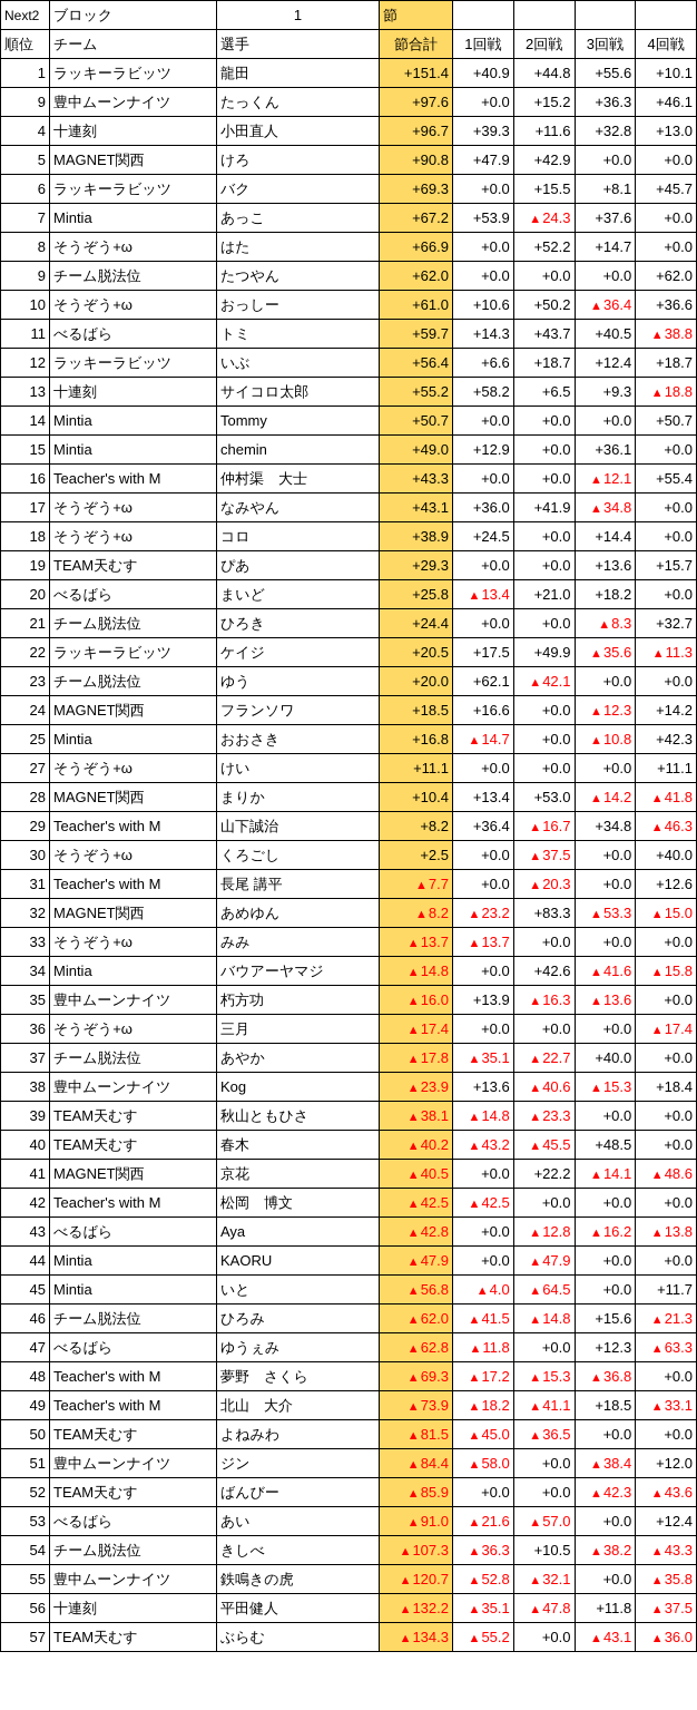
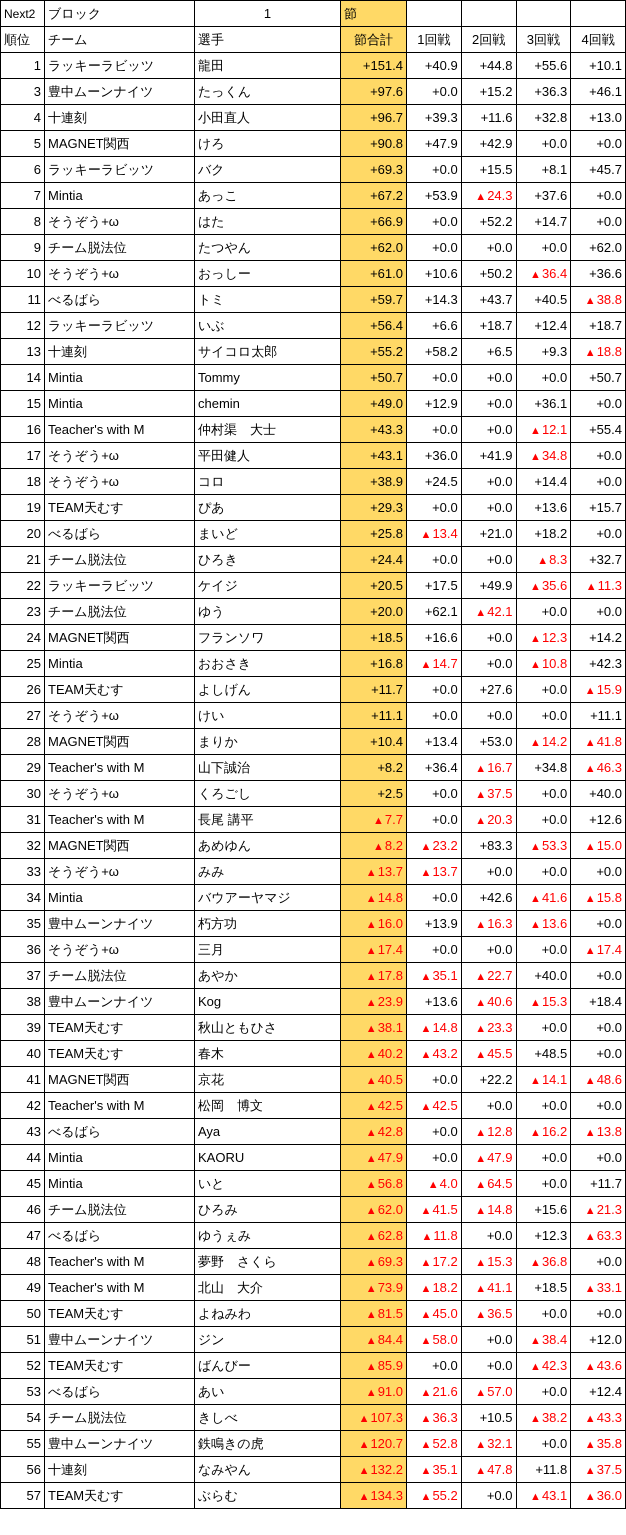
  Next2	ブロック	1	節
  順位	チーム	選手	節合計	1回戦	2回戦	3回戦	4回戦
  1	ラッキーラビッツ	龍田	+151.4	+40.9	+44.8	+55.6	+10.1
- 9	豊中ムーンナイツ	たっくん	+97.6	+0.0	+15.2	+36.3	+46.1
+ 3	豊中ムーンナイツ	たっくん	+97.6	+0.0	+15.2	+36.3	+46.1
  4	十連刻	小田直人	+96.7	+39.3	+11.6	+32.8	+13.0
  5	MAGNET関西	けろ	+90.8	+47.9	+42.9	+0.0	+0.0
  6	ラッキーラビッツ	バク	+69.3	+0.0	+15.5	+8.1	+45.7
  7	Mintia	あっこ	+67.2	+53.9	24.3	+37.6	+0.0
  8	そうぞう+ω	はた	+66.9	+0.0	+52.2	+14.7	+0.0
  9	チーム脱法位	たつやん	+62.0	+0.0	+0.0	+0.0	+62.0
  10	そうぞう+ω	おっしー	+61.0	+10.6	+50.2	36.4	+36.6
  11	べるばら	トミ	+59.7	+14.3	+43.7	+40.5	38.8
  12	ラッキーラビッツ	いぶ	+56.4	+6.6	+18.7	+12.4	+18.7
  13	十連刻	サイコロ太郎	+55.2	+58.2	+6.5	+9.3	18.8
  14	Mintia	Tommy	+50.7	+0.0	+0.0	+0.0	+50.7
  15	Mintia	chemin	+49.0	+12.9	+0.0	+36.1	+0.0
  16	Teacher's with M	仲村渠 大士	+43.3	+0.0	+0.0	12.1	+55.4
- 17	そうぞう+ω	なみやん	+43.1	+36.0	+41.9	34.8	+0.0
+ 17	そうぞう+ω	平田健人	+43.1	+36.0	+41.9	34.8	+0.0
  18	そうぞう+ω	コロ	+38.9	+24.5	+0.0	+14.4	+0.0
  19	TEAM天むす	ぴあ	+29.3	+0.0	+0.0	+13.6	+15.7
  20	べるばら	まいど	+25.8	13.4	+21.0	+18.2	+0.0
  21	チーム脱法位	ひろき	+24.4	+0.0	+0.0	8.3	+32.7
  22	ラッキーラビッツ	ケイジ	+20.5	+17.5	+49.9	35.6	11.3
  23	チーム脱法位	ゆう	+20.0	+62.1	42.1	+0.0	+0.0
  24	MAGNET関西	フランソワ	+18.5	+16.6	+0.0	12.3	+14.2
  25	Mintia	おおさき	+16.8	14.7	+0.0	10.8	+42.3
+ 26	TEAM天むす	よしげん	+11.7	+0.0	+27.6	+0.0	15.9
  27	そうぞう+ω	けい	+11.1	+0.0	+0.0	+0.0	+11.1
  28	MAGNET関西	まりか	+10.4	+13.4	+53.0	14.2	41.8
  29	Teacher's with M	山下誠治	+8.2	+36.4	16.7	+34.8	46.3
  30	そうぞう+ω	くろごし	+2.5	+0.0	37.5	+0.0	+40.0
  31	Teacher's with M	長尾 講平	7.7	+0.0	20.3	+0.0	+12.6
  32	MAGNET関西	あめゆん	8.2	23.2	+83.3	53.3	15.0
  33	そうぞう+ω	みみ	13.7	13.7	+0.0	+0.0	+0.0
  34	Mintia	バウアーヤマジ	14.8	+0.0	+42.6	41.6	15.8
  35	豊中ムーンナイツ	朽方功	16.0	+13.9	16.3	13.6	+0.0
  36	そうぞう+ω	三月	17.4	+0.0	+0.0	+0.0	17.4
  37	チーム脱法位	あやか	17.8	35.1	22.7	+40.0	+0.0
  38	豊中ムーンナイツ	Kog	23.9	+13.6	40.6	15.3	+18.4
  39	TEAM天むす	秋山ともひさ	38.1	14.8	23.3	+0.0	+0.0
  40	TEAM天むす	春木	40.2	43.2	45.5	+48.5	+0.0
  41	MAGNET関西	京花	40.5	+0.0	+22.2	14.1	48.6
  42	Teacher's with M	松岡 博文	42.5	42.5	+0.0	+0.0	+0.0
  43	べるばら	Aya	42.8	+0.0	12.8	16.2	13.8
  44	Mintia	KAORU	47.9	+0.0	47.9	+0.0	+0.0
  45	Mintia	いと	56.8	4.0	64.5	+0.0	+11.7
  46	チーム脱法位	ひろみ	62.0	41.5	14.8	+15.6	21.3
  47	べるばら	ゆうぇみ	62.8	11.8	+0.0	+12.3	63.3
  48	Teacher's with M	夢野 さくら	69.3	17.2	15.3	36.8	+0.0
  49	Teacher's with M	北山 大介	73.9	18.2	41.1	+18.5	33.1
  50	TEAM天むす	よねみわ	81.5	45.0	36.5	+0.0	+0.0
  51	豊中ムーンナイツ	ジン	84.4	58.0	+0.0	38.4	+12.0
  52	TEAM天むす	ばんびー	85.9	+0.0	+0.0	42.3	43.6
  53	べるばら	あい	91.0	21.6	57.0	+0.0	+12.4
  54	チーム脱法位	きしべ	107.3	36.3	+10.5	38.2	43.3
  55	豊中ムーンナイツ	鉄鳴きの虎	120.7	52.8	32.1	+0.0	35.8
- 56	十連刻	平田健人	132.2	35.1	47.8	+11.8	37.5
+ 56	十連刻	なみやん	132.2	35.1	47.8	+11.8	37.5
  57	TEAM天むす	ぶらむ	134.3	55.2	+0.0	43.1	36.0
